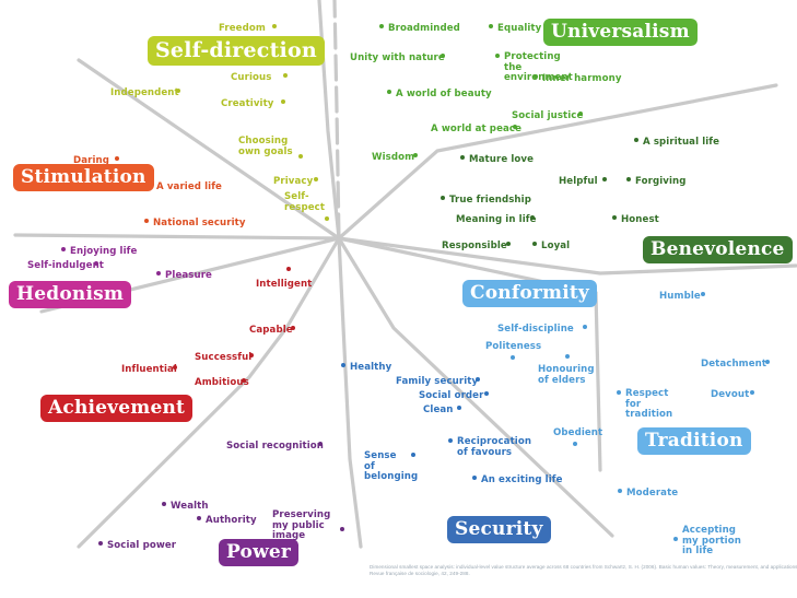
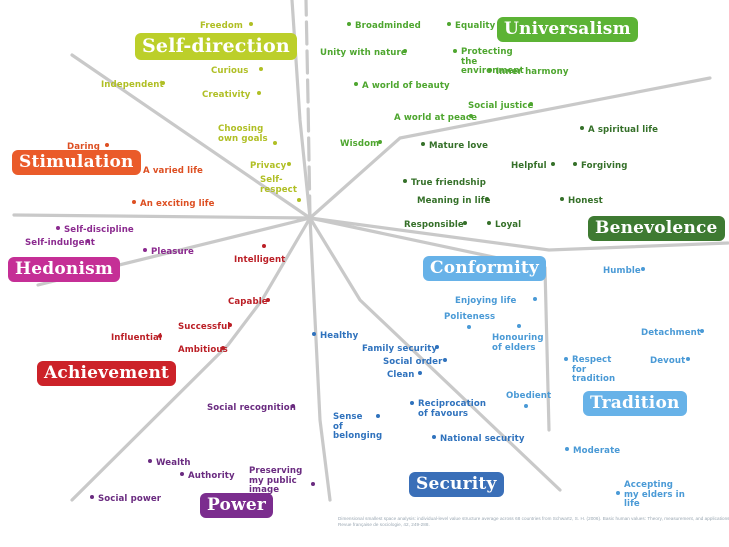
  Freedom
  Curious
  Independent
  Creativity
  Choosing own goals
  Privacy
  Self-respect
  Broadminded
  Equality
  Unity with nature
  Protecting the envirnment
  Inner harmony
  A world of beauty
  Social justic
  A world at peace
  Wisdom
  A spiritual life
  Mature love
  Helpful
  Forgiving
  True friendship
  Meaning in life
  Honest
  Responsible
  Loyal
  Humble
  Detachment
  Respect for tradition
  Devout
  Moderate
- Accepting my portion in life
+ Accepting my elders in life
- Self-discipline
+ Enjoying life
  Politeness
  Honouring of elders
  Obedient
  Healthy
  Family security
  Social order
  Clean
  Reciprocation of favours
  Sense of belonging
- An exciting life
+ National security
  Social recognitio
  Wealth
  Authority
  Preserving my public image
  Social power
  Intelligent
  Capable
  Successful
  Influential
  Ambitious
- Enjoying life
+ Self-discipline
  Self-indulget
  Pleasure
  Daring
  A varied life
- National security
+ An exciting life
  Self-direction
  Universalism
  Benevolence
  Conformity
  Tradition
  Security
  Power
  Achievement
  Hedonism
  Stimulation
